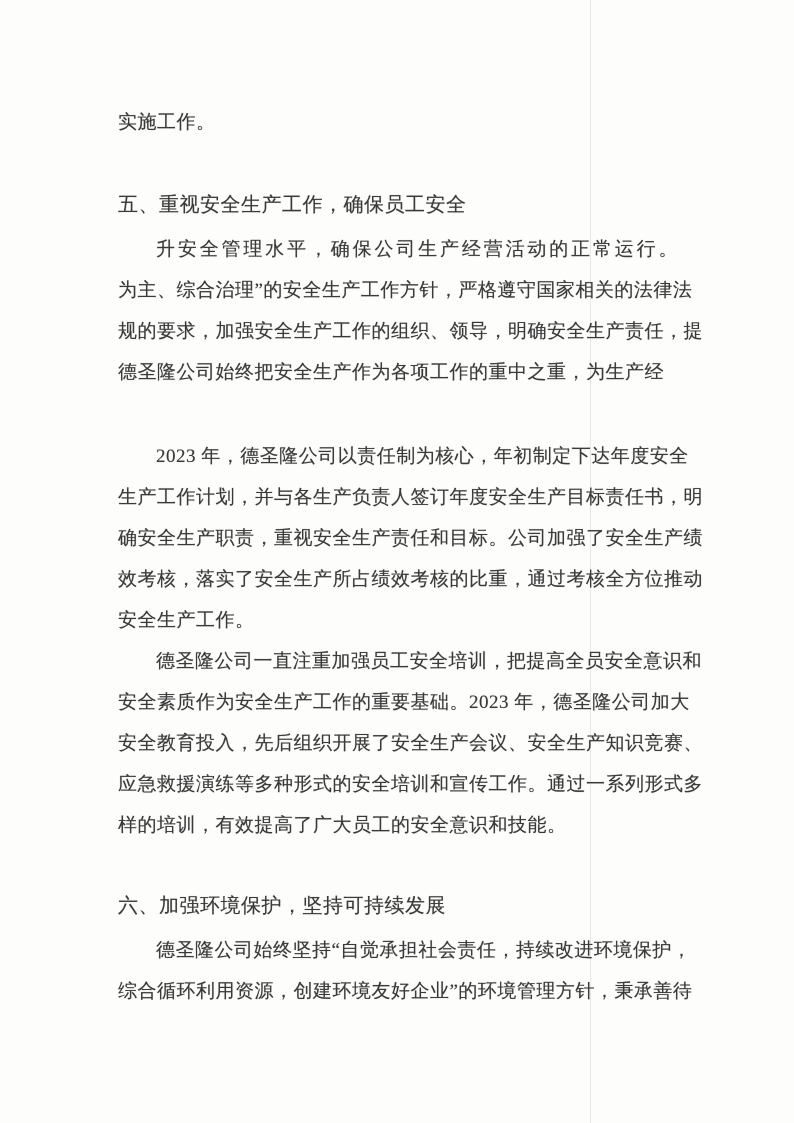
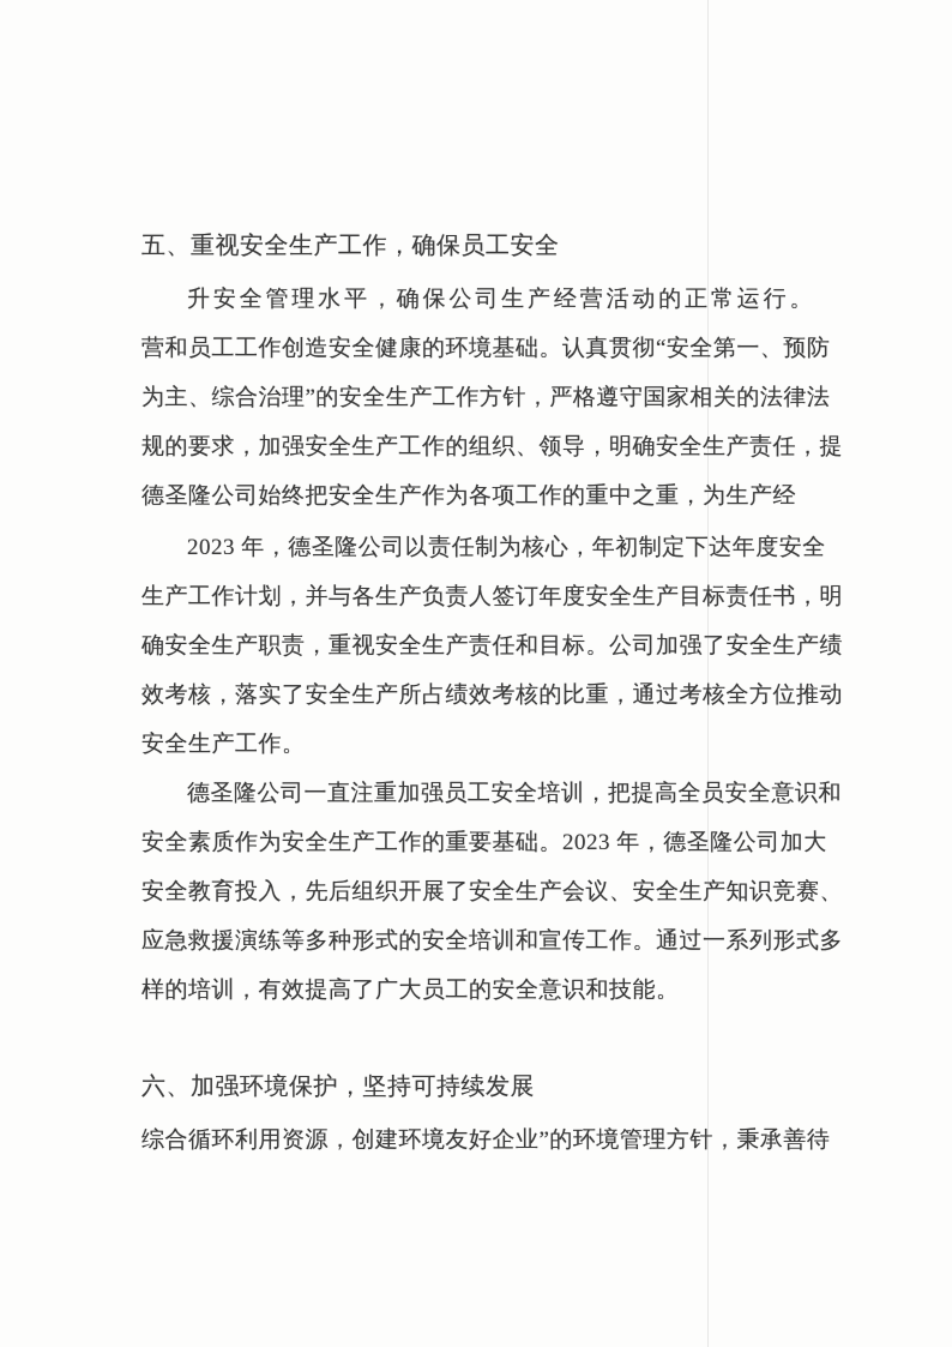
- 实施工作。
  五、重视安全生产工作，确保员工安全
  升安全管理水平，确保公司生产经营活动的正常运行。
+ 营和员工工作创造安全健康的环境基础。认真贯彻“安全第一、预防
  为主、综合治理”的安全生产工作方针，严格遵守国家相关的法律法
  规的要求，加强安全生产工作的组织、领导，明确安全生产责任，提
  德圣隆公司始终把安全生产作为各项工作的重中之重，为生产经
  2023 年，德圣隆公司以责任制为核心，年初制定下达年度安全
  生产工作计划，并与各生产负责人签订年度安全生产目标责任书，明
  确安全生产职责，重视安全生产责任和目标。公司加强了安全生产绩
  效考核，落实了安全生产所占绩效考核的比重，通过考核全方位推动
  安全生产工作。
  德圣隆公司一直注重加强员工安全培训，把提高全员安全意识和
  安全素质作为安全生产工作的重要基础。2023 年，德圣隆公司加大
  安全教育投入，先后组织开展了安全生产会议、安全生产知识竞赛、
  应急救援演练等多种形式的安全培训和宣传工作。通过一系列形式多
  样的培训，有效提高了广大员工的安全意识和技能。
  六、加强环境保护，坚持可持续发展
- 德圣隆公司始终坚持“自觉承担社会责任，持续改进环境保护，
  综合循环利用资源，创建环境友好企业”的环境管理方针，秉承善待
